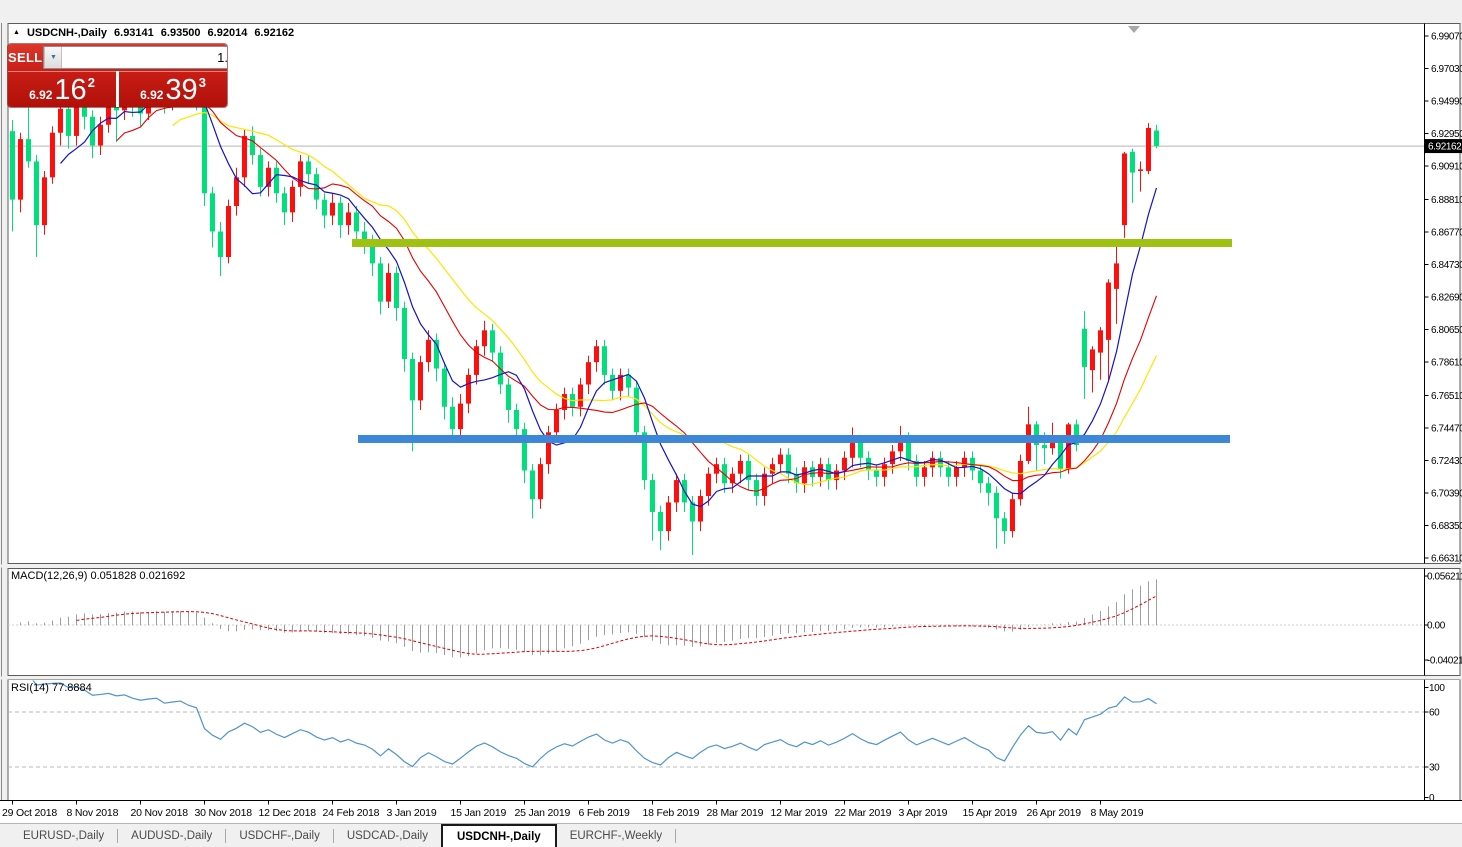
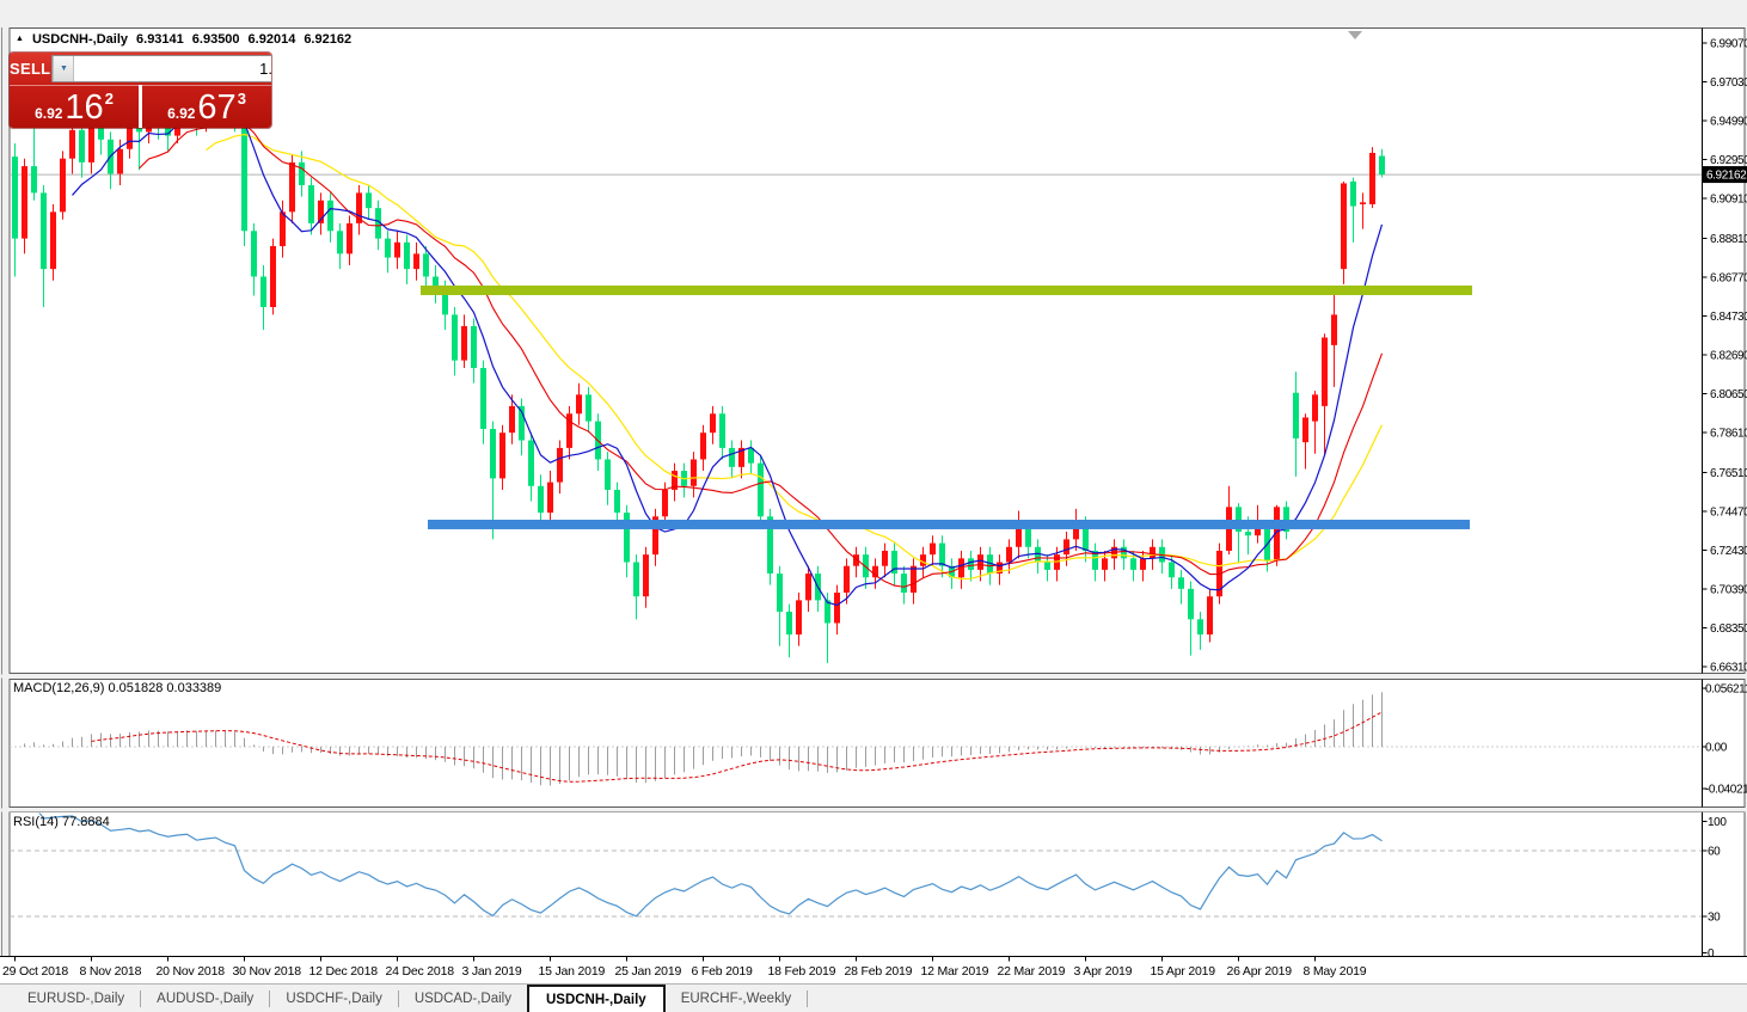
  6.9907
  6.9703
  6.9499
  6.9295
  6.9091
  6.8881
  6.8677
  6.8473
  6.8269
  6.8065
  6.7861
  6.7651
  6.7447
  6.7243
  6.7039
  6.6835
  6.6631
  6.92162
  0.05621
  0.00
  -0.04021
  100
  60
  30
  0
  29 Oct 2018
  8 Nov 2018
  20 Nov 2018
  30 Nov 2018
  12 Dec 2018
- 24 Feb 2018
+ 24 Dec 2018
  3 Jan 2019
  15 Jan 2019
  25 Jan 2019
  6 Feb 2019
  18 Feb 2019
- 28 Mar 2019
+ 28 Feb 2019
  12 Mar 2019
  22 Mar 2019
  3 Apr 2019
  15 Apr 2019
  26 Apr 2019
  8 May 2019
  USDCNH-,Daily
  6.93141
  6.93500
  6.92014
  6.92162
- MACD(12,26,9) 0.051828 0.021692
+ MACD(12,26,9) 0.051828 0.033389
  RSI(14) 77.8884
  SELL
  6.92
  16
  2
  6.92
- 39
+ 67
  3
  EURUSD-,Daily
  AUDUSD-,Daily
  USDCHF-,Daily
  USDCAD-,Daily
  USDCNH-,Daily
  EURCHF-,Weekly
